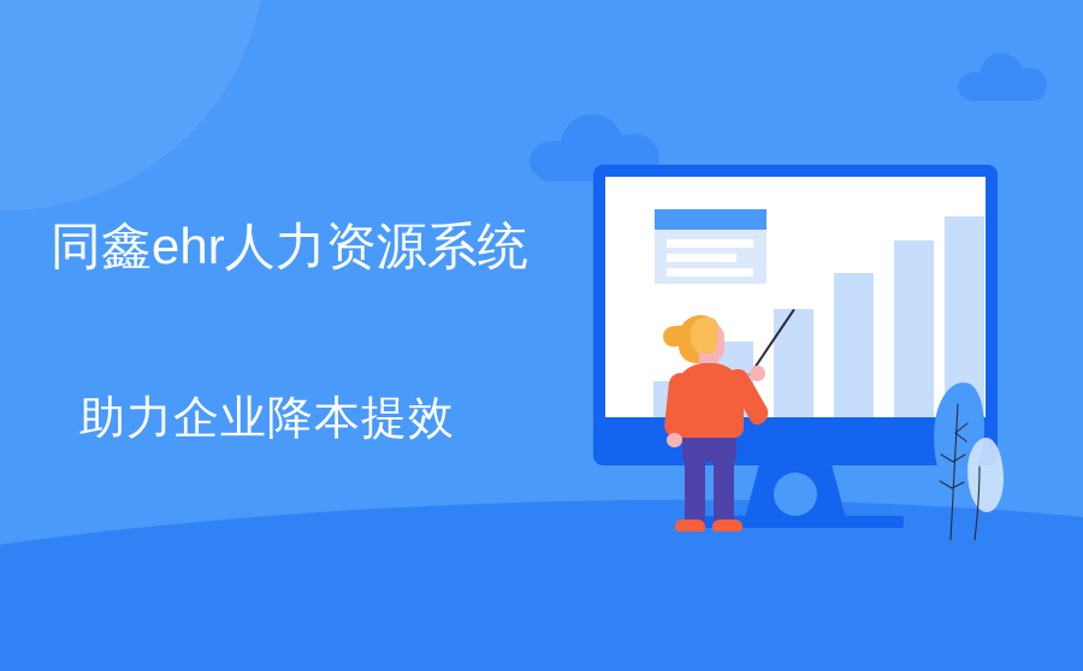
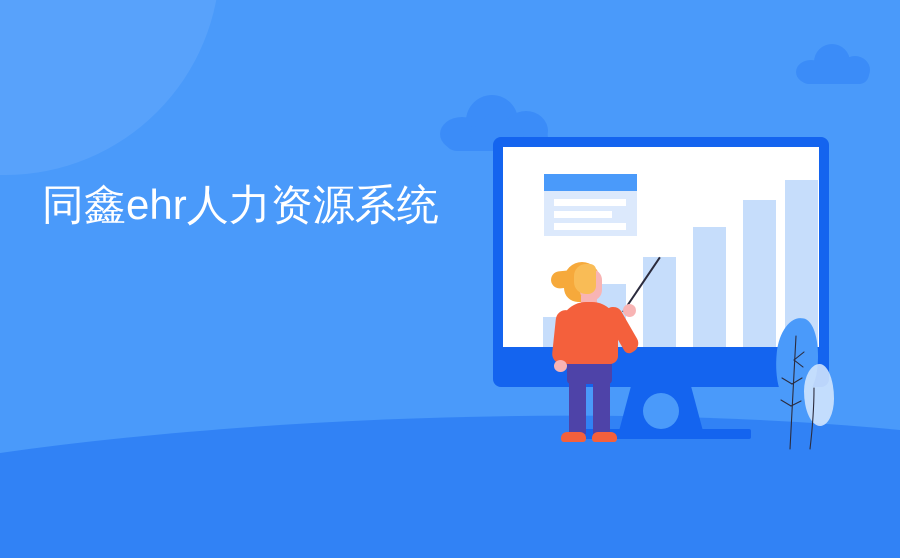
  同鑫ehr人力资源系统
- 助力企业降本提效
